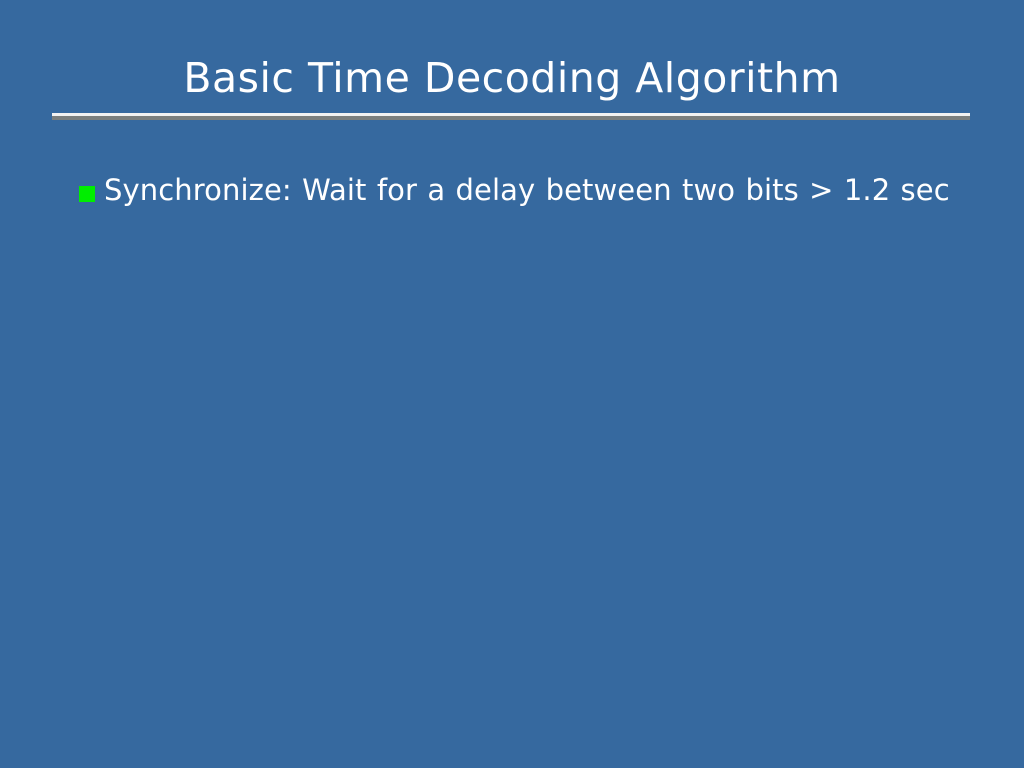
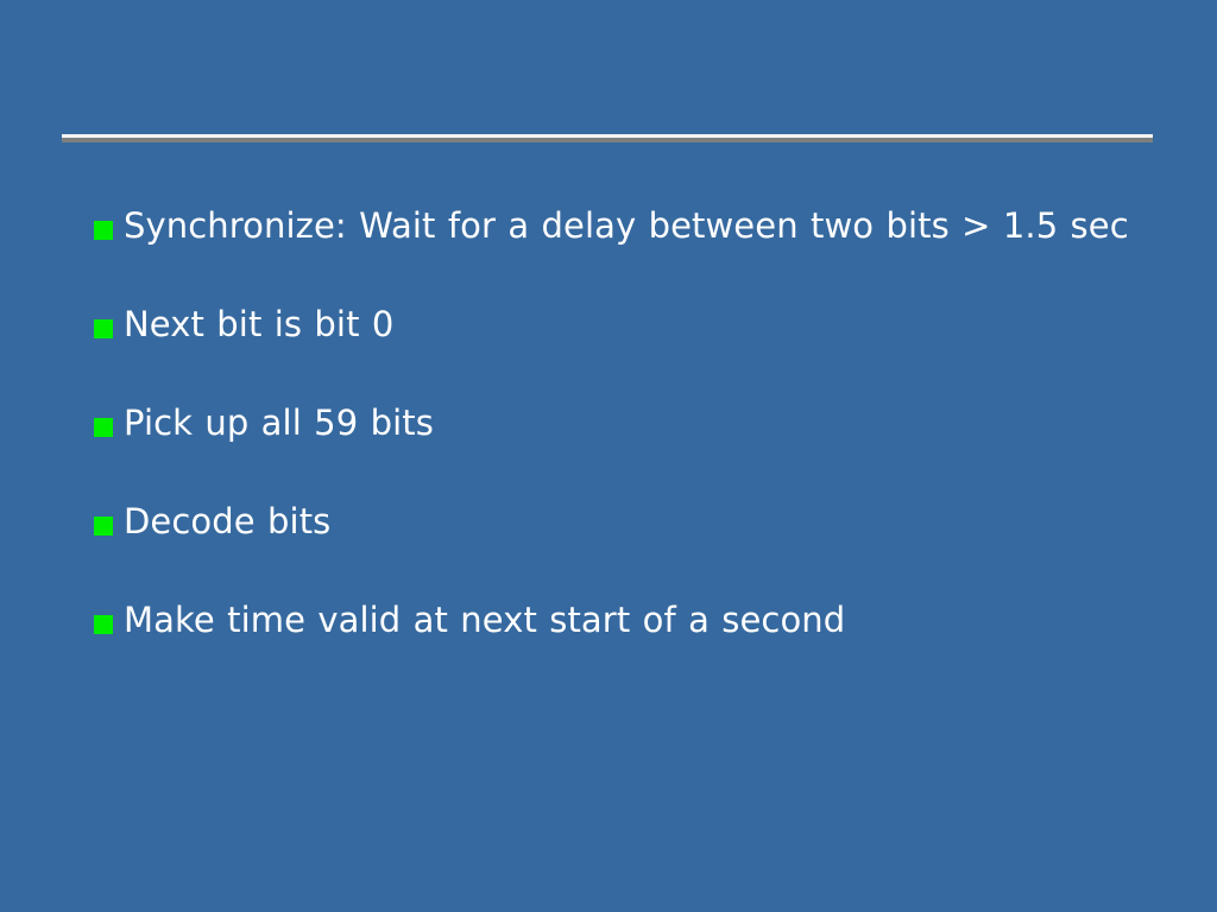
- Basic Time Decoding Algorithm
- Synchronize: Wait for a delay between two bits > 1.2 sec
+ Synchronize: Wait for a delay between two bits > 1.5 sec
+ Next bit is bit 0
+ Pick up all 59 bits
+ Decode bits
+ Make time valid at next start of a second
